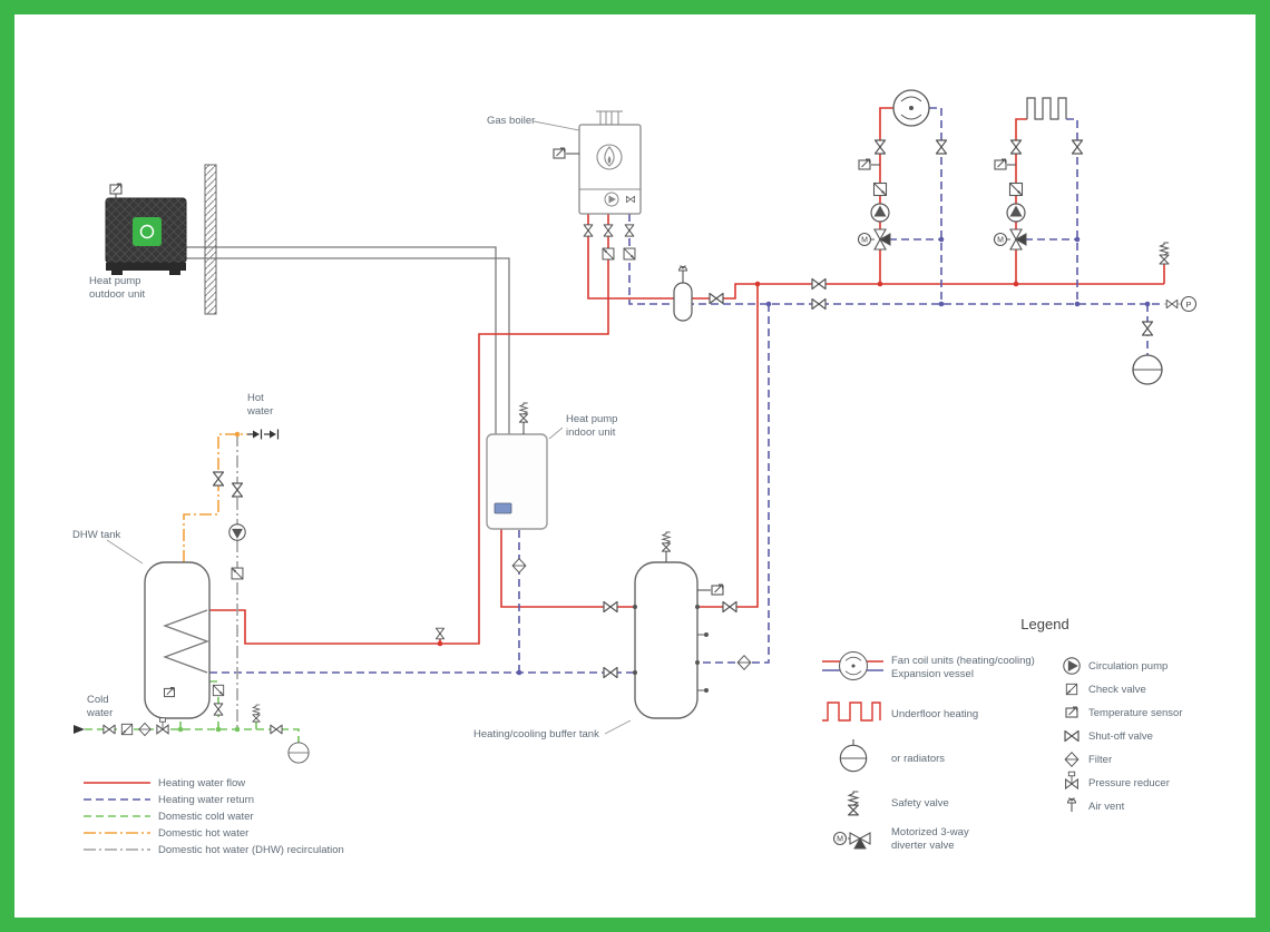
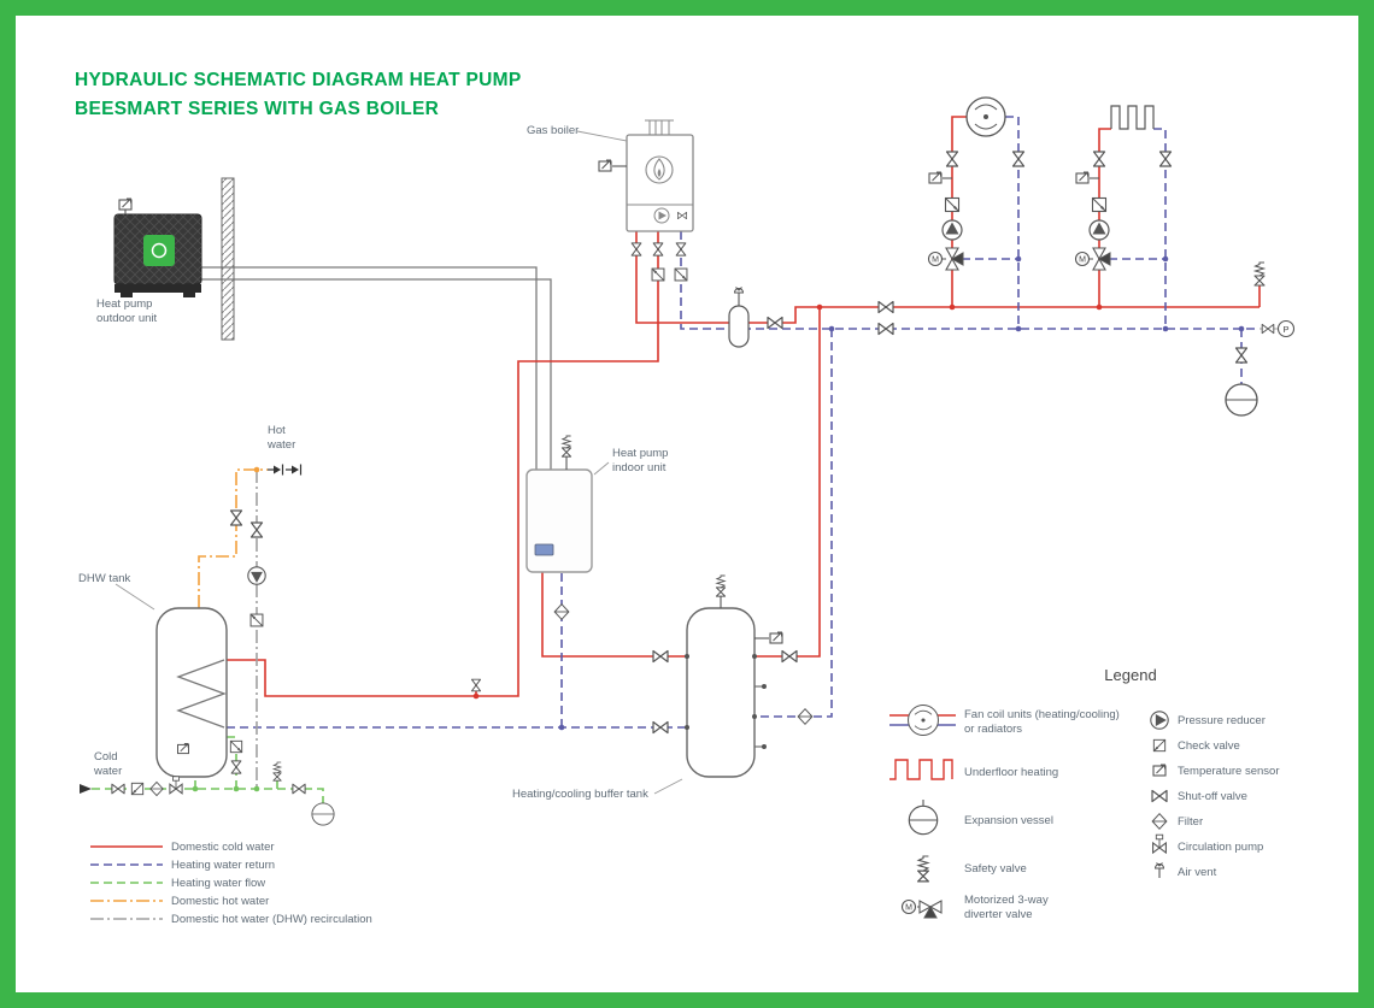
  Heat pump
  outdoor unit
  Gas boiler
  Heat pump
  indoor unit
  DHW tank
  Heating/cooling buffer tank
  P
  Hot
  water
  Cold
  water
+ HYDRAULIC SCHEMATIC DIAGRAM HEAT PUMP
+ BEESMART SERIES WITH GAS BOILER
  Legend
  Fan coil units (heating/cooling)
- Expansion vessel
+ or radiators
  Underfloor heating
- or radiators
+ Expansion vessel
  Safety valve
  Motorized 3-way
  diverter valve
- Circulation pump
+ Pressure reducer
  Check valve
  Temperature sensor
  Shut-off valve
  Filter
- Pressure reducer
+ Circulation pump
  Air vent
- Heating water flow
+ Domestic cold water
  Heating water return
- Domestic cold water
+ Heating water flow
  Domestic hot water
  Domestic hot water (DHW) recirculation
